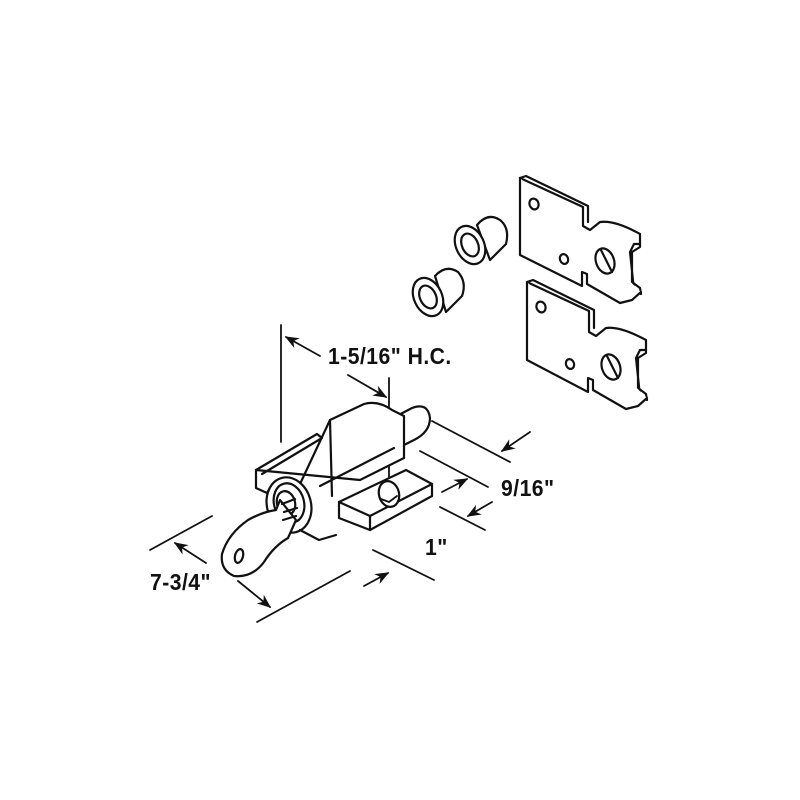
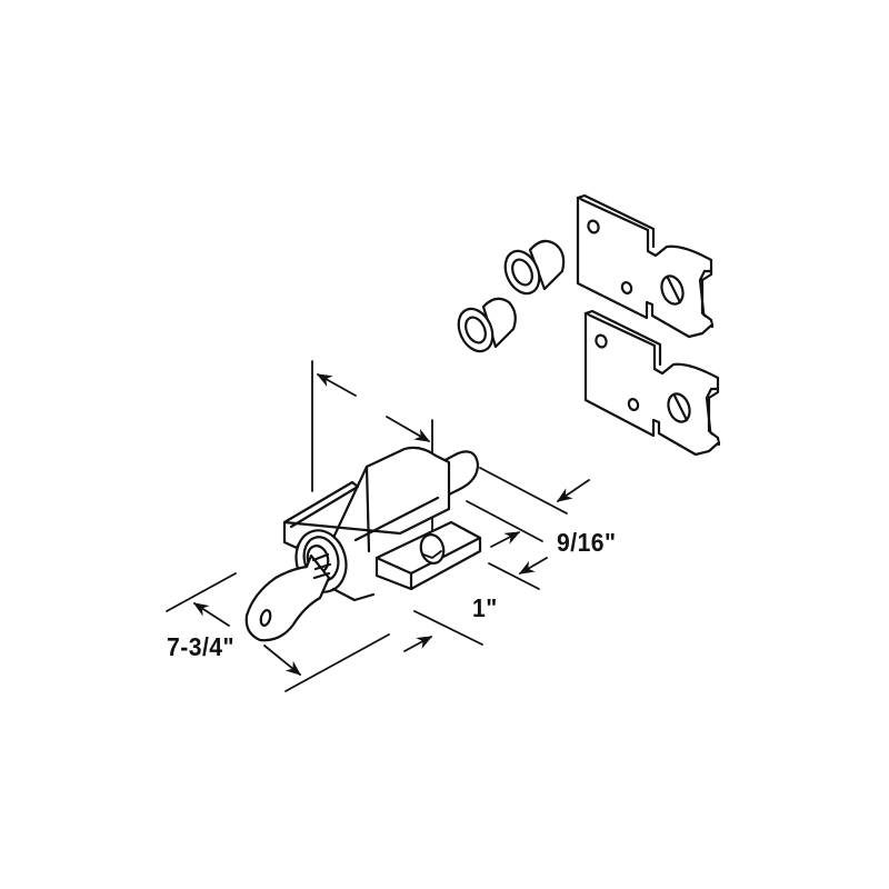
- 1-5/16" H.C.
  9/16"
  1"
  7-3/4"
